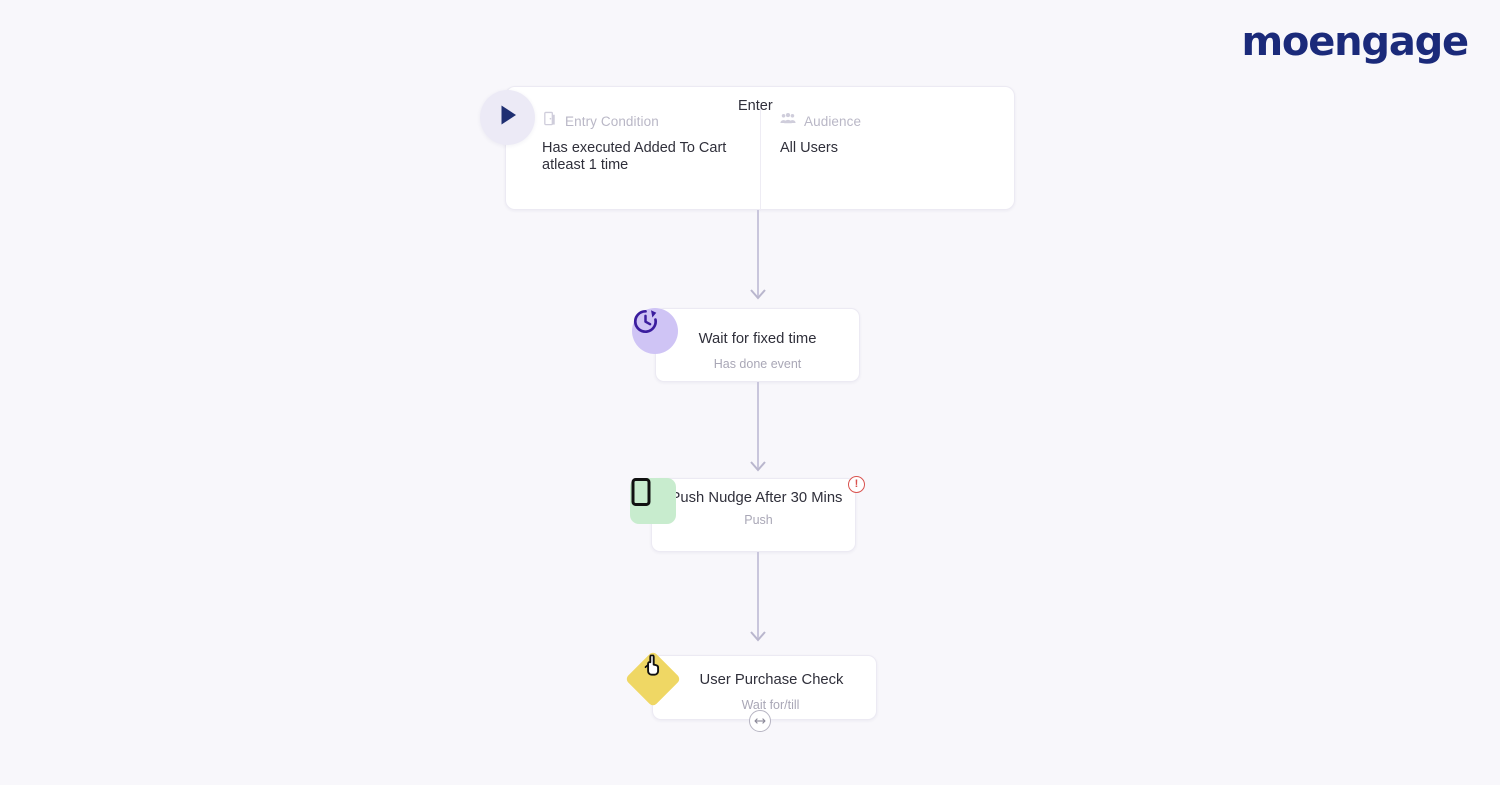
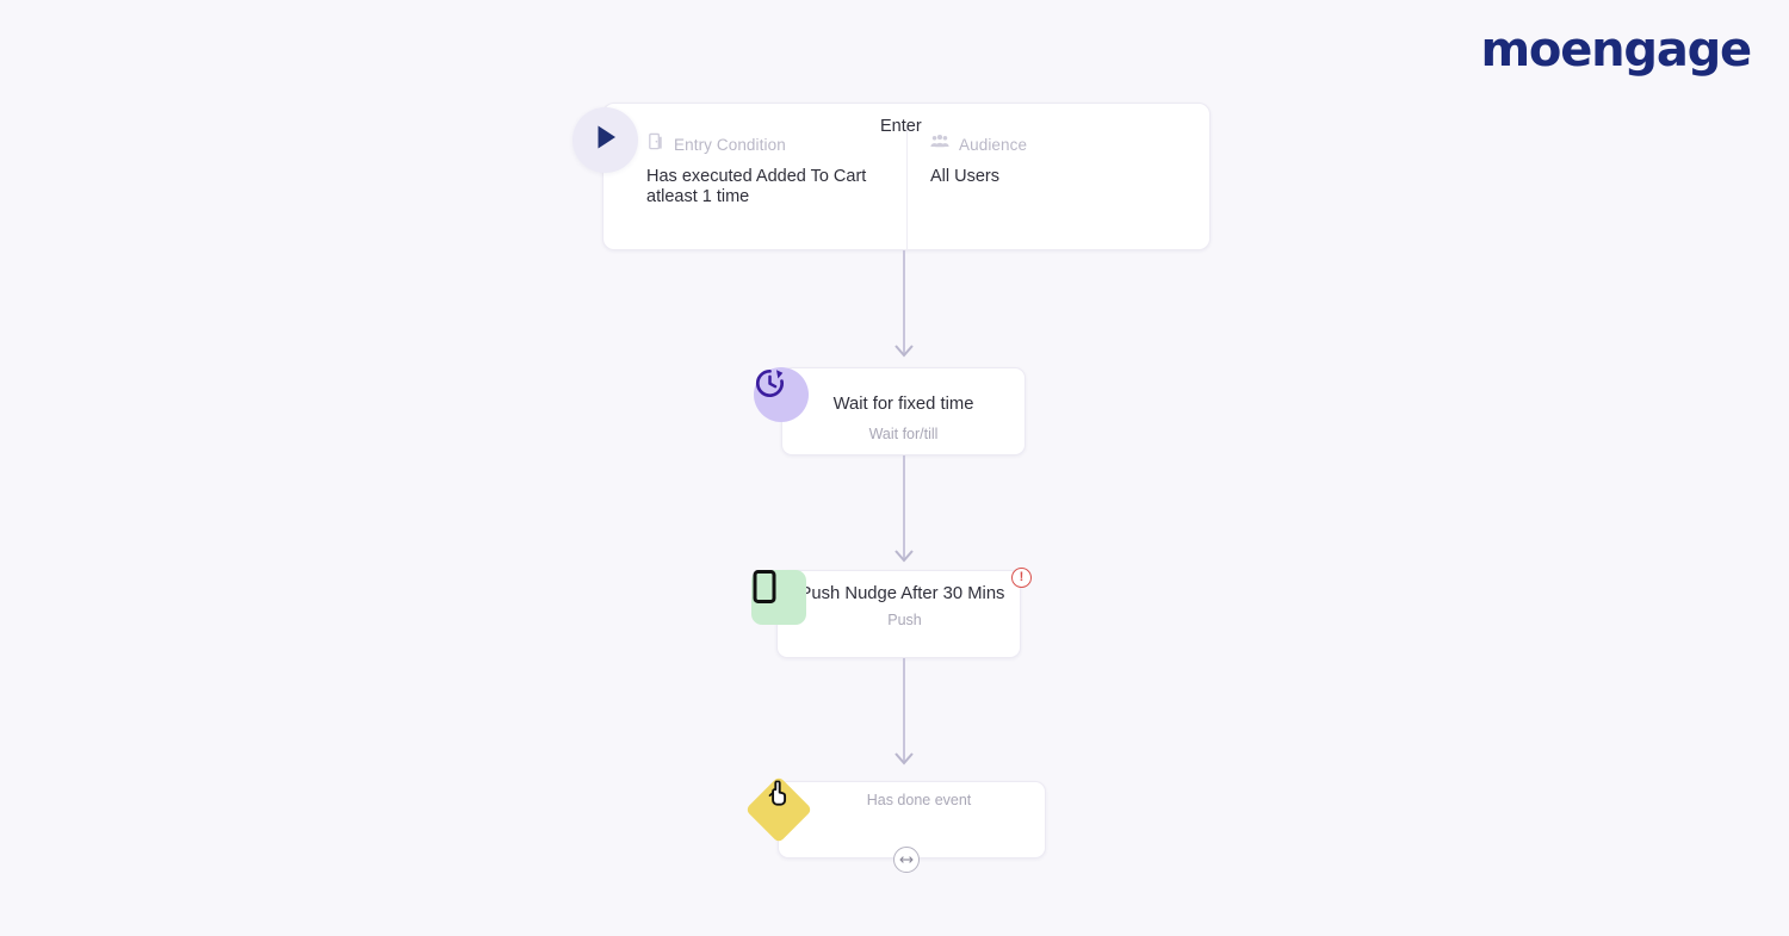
  moengage
  Entry Condition
  Has executed Added To Cart atleast 1 time
  Audience
  All Users
  Enter
  Wait for fixed time
- Has done event
+ Wait for/till
  ush Nudge After 30 Mins
  Push
  !
- User Purchase Check
- Wait for/till
+ Has done event
